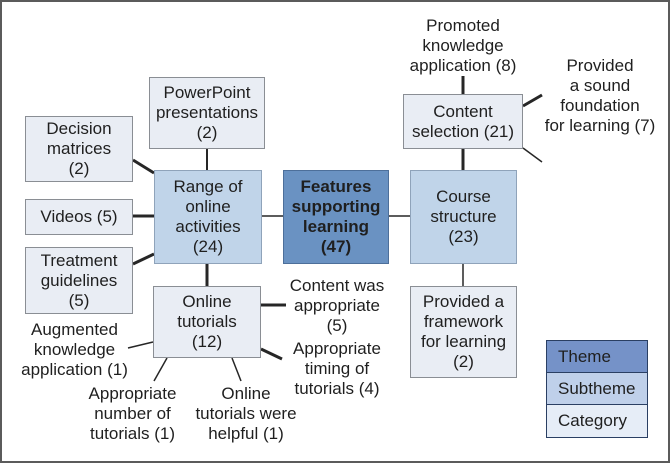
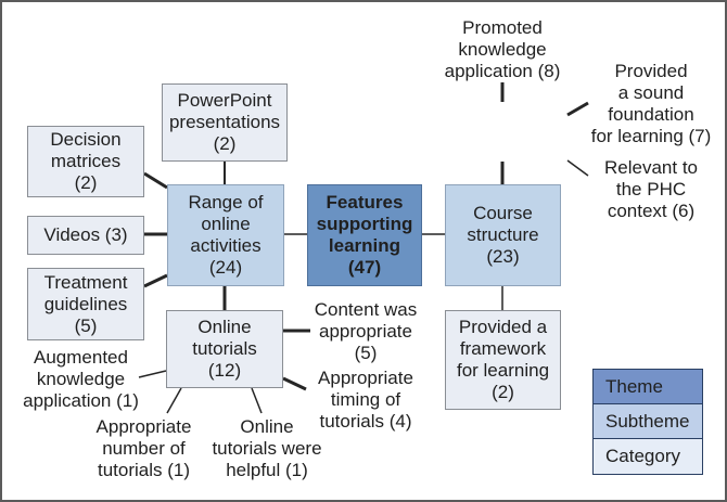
  Features
  supporting
  learning
  (47)
  Range of
  online
  activities
  (24)
  Course
  structure
  (23)
- Content
- selection (21)
  Provided a
  framework
  for learning
  (2)
  PowerPoint
  presentations
  (2)
  Decision
  matrices
  (2)
- Videos (5)
+ Videos (3)
  Treatment
  guidelines
  (5)
  Online
  tutorials
  (12)
  Promoted
  knowledge
  application (8)
  Provided
  a sound
  foundation
  for learning (7)
+ Relevant to
+ the PHC
+ context (6)
  Content was
  appropriate
  (5)
  Appropriate
  timing of
  tutorials (4)
  Augmented
  knowledge
  application (1)
  Appropriate
  number of
  tutorials (1)
  Online
  tutorials were
  helpful (1)
  Theme
  Subtheme
  Category
